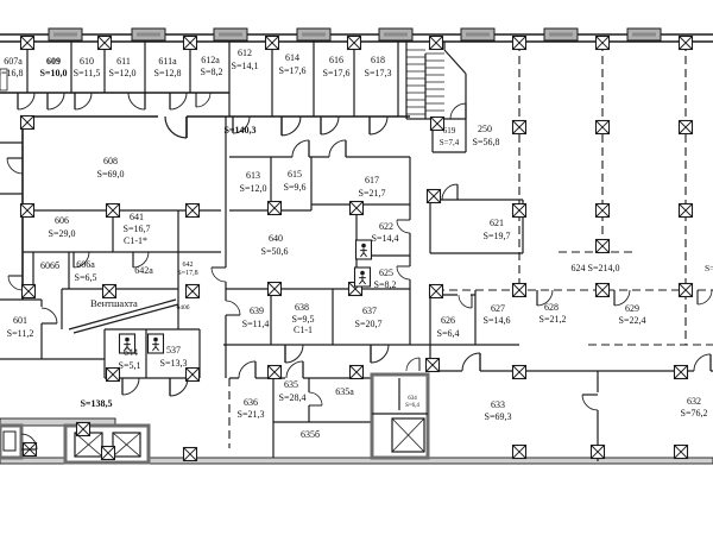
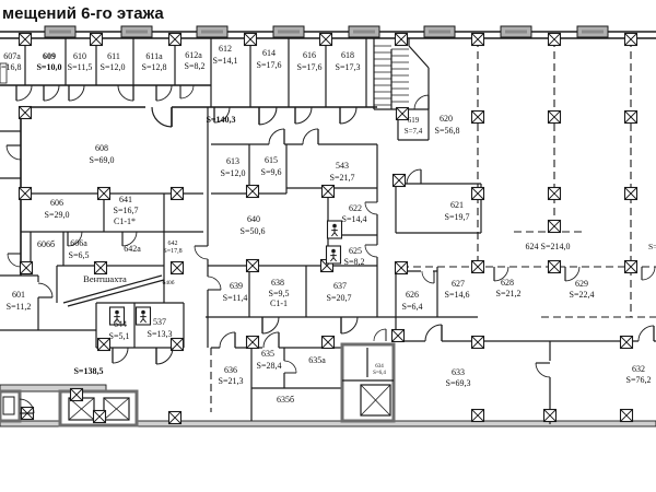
+ мещений 6-го этажа
  607а
  =16,8
  609
  S=10,0
  610
  S=11,5
  611
  S=12,0
  611а
  S=12,8
  612а
  S=8,2
  612
  S=14,1
  614
  S=17,6
  616
  S=17,6
  618
  S=17,3
  619
  S=7,4
- 250
+ 620
  S=56,8
  608
  S=69,0
  613
  S=12,0
  615
  S=9,6
- 617
+ 543
  S=21,7
  606
  S=29,0
  641
  S=16,7
  C1-1*
  606б
  606а
  S=6,5
  642а
  640
  S=50,6
  622
  S=14,4
  625
  S=8,2
  621
  S=19,7
  601
  S=11,2
  644
  S=5,1
  537
  S=13,3
  639
  S=11,4
  638
  S=9,5
  C1-1
  637
  S=20,7
  626
  S=6,4
  627
  S=14,6
  628
  S=21,2
  629
  S=22,4
  636
  S=21,3
  635
  S=28,4
  635а
  635б
  633
  S=69,3
  632
  S=76,2
  S=140,3
  S=138,5
  624 S=214,0
  Вентшахта
  S=
